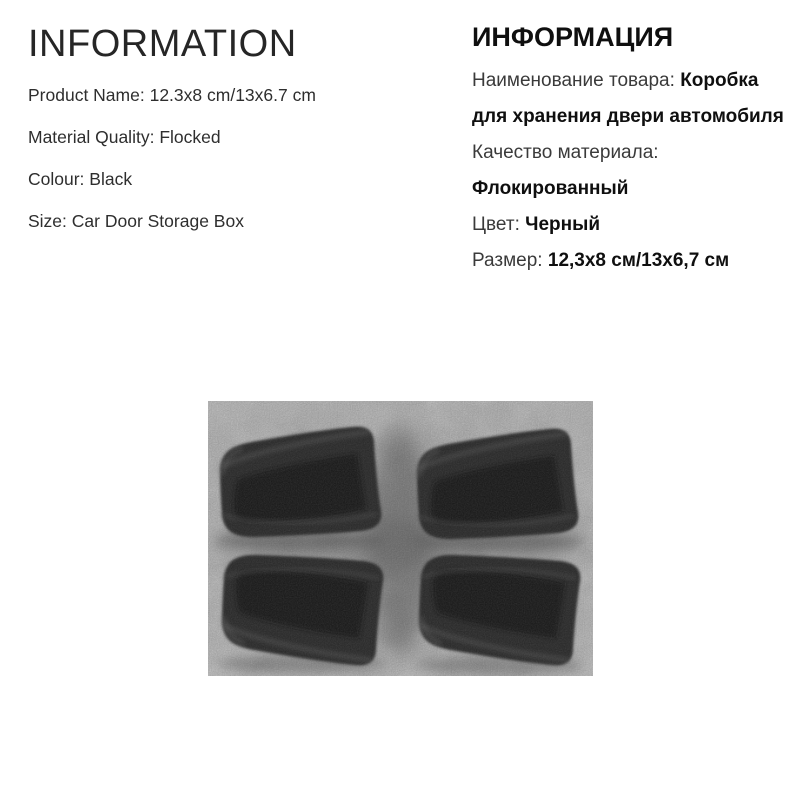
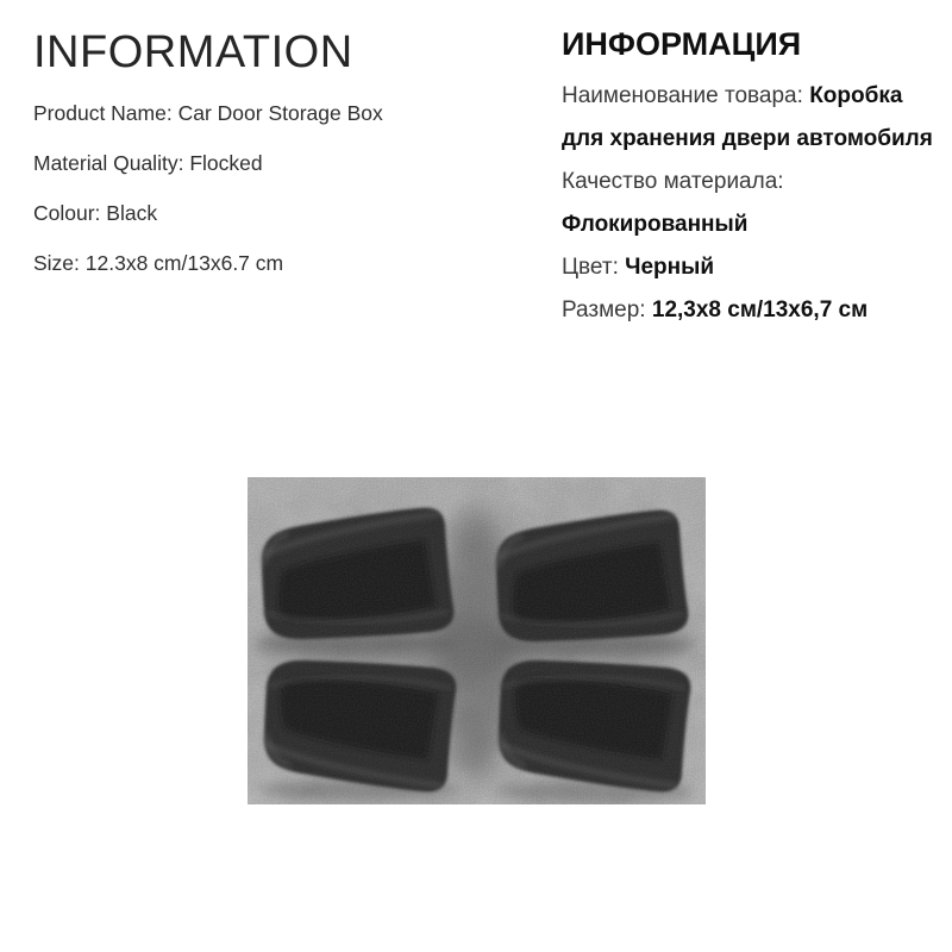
  INFORMATION
- Product Name: 12.3x8 cm/13x6.7 cm
+ Product Name: Car Door Storage Box
  Material Quality: Flocked
  Colour: Black
- Size: Car Door Storage Box
+ Size: 12.3x8 cm/13x6.7 cm
  ИНФОРМАЦИЯ
  Наименование товара: Коробка
  для хранения двери автомобиля
  Качество материала:
  Флокированный
  Цвет: Черный
  Размер: 12,3х8 см/13х6,7 см
